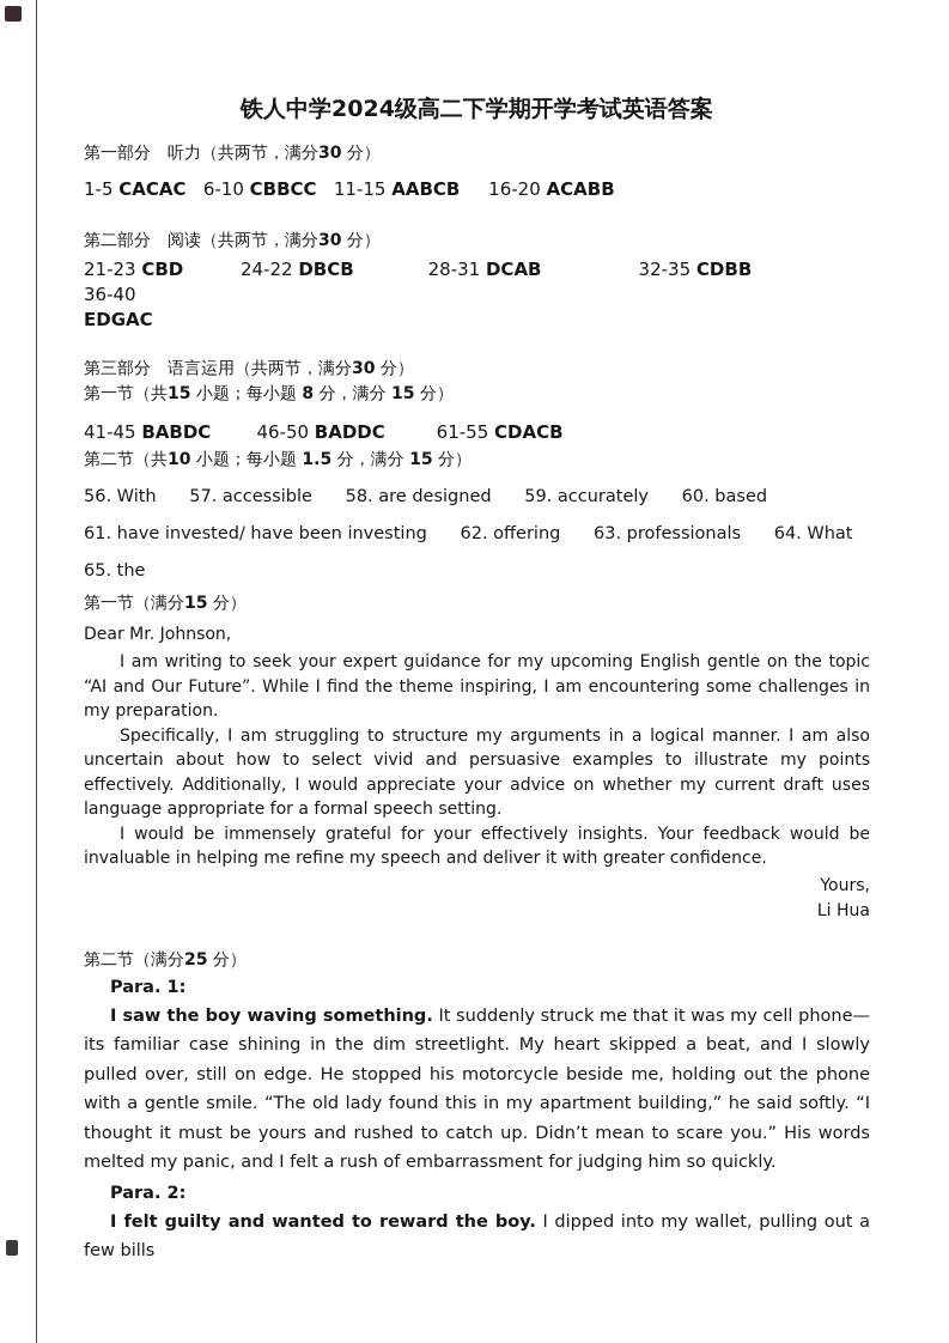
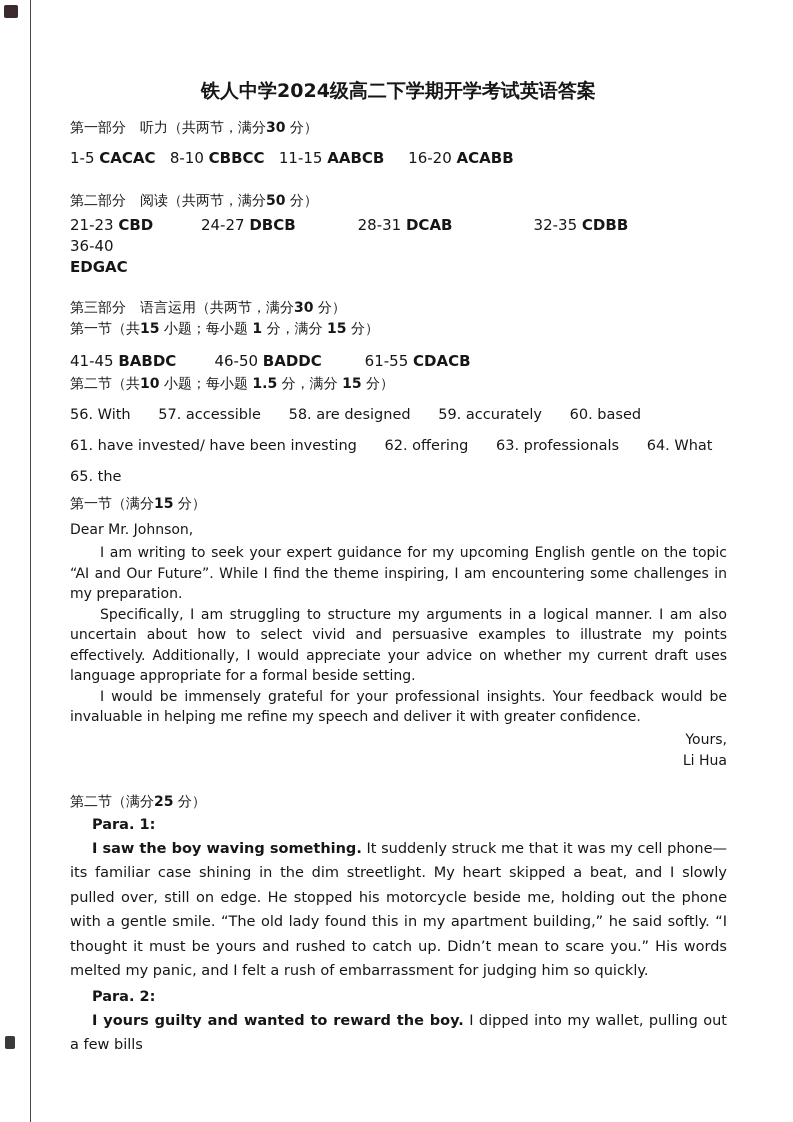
  铁人中学2024级高二下学期开学考试英语答案
  第一部分 听力（共两节，满分30 分）
- 1-5 CACAC 6-10 CBBCC 11-15 AABCB 16-20 ACABB
+ 1-5 CACAC 8-10 CBBCC 11-15 AABCB 16-20 ACABB
- 第二部分 阅读（共两节，满分30 分）
+ 第二部分 阅读（共两节，满分50 分）
- 21-23 CBD 24-22 DBCB 28-31 DCAB 32-35 CDBB 36-40
+ 21-23 CBD 24-27 DBCB 28-31 DCAB 32-35 CDBB 36-40
  EDGAC
  第三部分 语言运用（共两节，满分30 分）
- 第一节（共15 小题；每小题 8 分，满分 15 分）
+ 第一节（共15 小题；每小题 1 分，满分 15 分）
  41-45 BABDC 46-50 BADDC 61-55 CDACB
  第二节（共10 小题；每小题 1.5 分，满分 15 分）
  56. With 57. accessible 58. are designed 59. accurately 60. based
  61. have invested/ have been investing 62. offering 63. professionals 64. What
  65. the
  第一节（满分15 分）
  Dear Mr. Johnson,
  I am writing to seek your expert guidance for my upcoming English gentle on the topic “AI and Our Future”. While I find the theme inspiring, I am encountering some challenges in my preparation.
- Specifically, I am struggling to structure my arguments in a logical manner. I am also uncertain about how to select vivid and persuasive examples to illustrate my points effectively. Additionally, I would appreciate your advice on whether my current draft uses language appropriate for a formal speech setting.
+ Specifically, I am struggling to structure my arguments in a logical manner. I am also uncertain about how to select vivid and persuasive examples to illustrate my points effectively. Additionally, I would appreciate your advice on whether my current draft uses language appropriate for a formal beside setting.
- I would be immensely grateful for your effectively insights. Your feedback would be invaluable in helping me refine my speech and deliver it with greater confidence.
+ I would be immensely grateful for your professional insights. Your feedback would be invaluable in helping me refine my speech and deliver it with greater confidence.
  Yours,
  Li Hua
  第二节（满分25 分）
  Para. 1:
  I saw the boy waving something. It suddenly struck me that it was my cell phone—its familiar case shining in the dim streetlight. My heart skipped a beat, and I slowly pulled over, still on edge. He stopped his motorcycle beside me, holding out the phone with a gentle smile. “The old lady found this in my apartment building,” he said softly. “I thought it must be yours and rushed to catch up. Didn’t mean to scare you.” His words melted my panic, and I felt a rush of embarrassment for judging him so quickly.
  Para. 2:
- I felt guilty and wanted to reward the boy. I dipped into my wallet, pulling out a few bills
+ I yours guilty and wanted to reward the boy. I dipped into my wallet, pulling out a few bills
